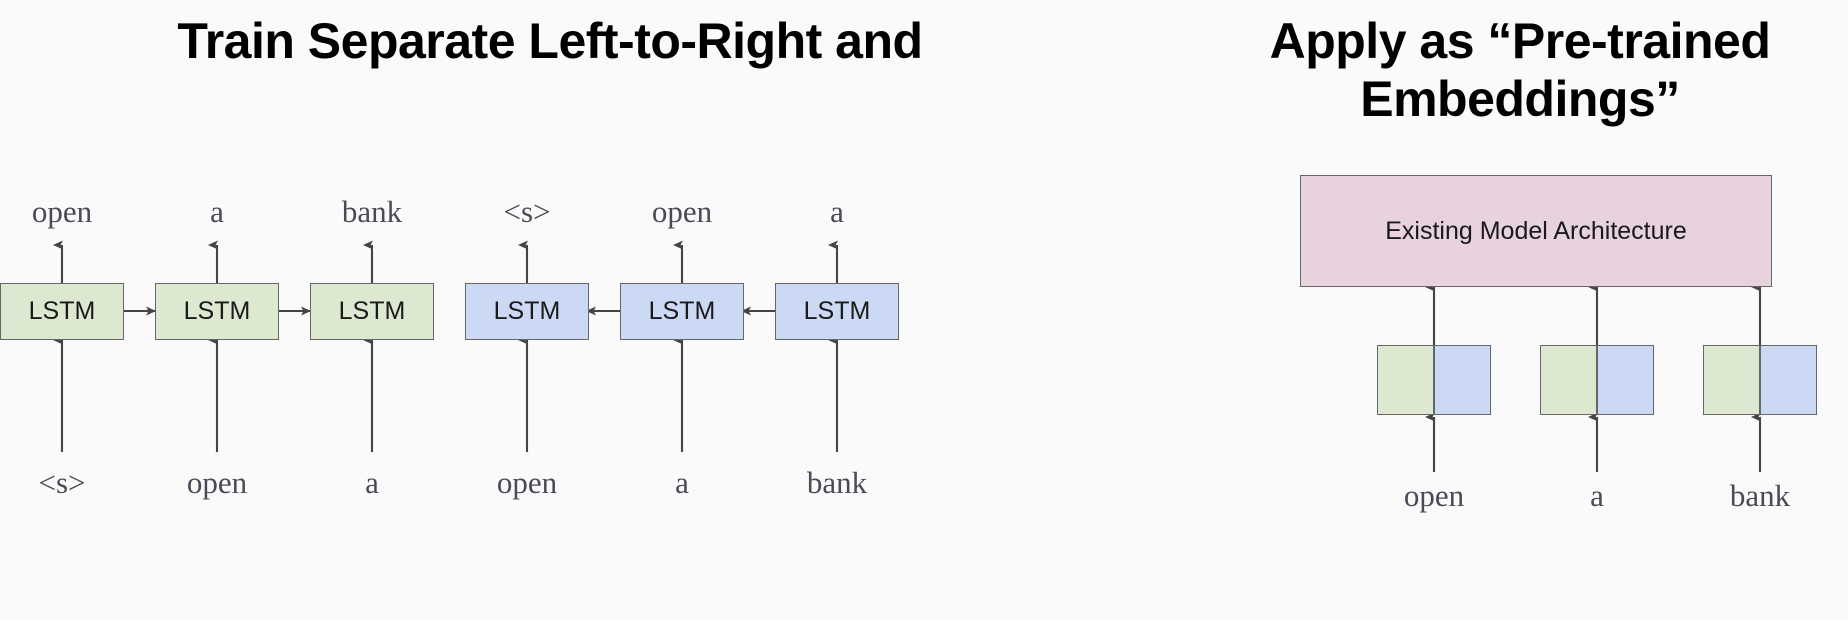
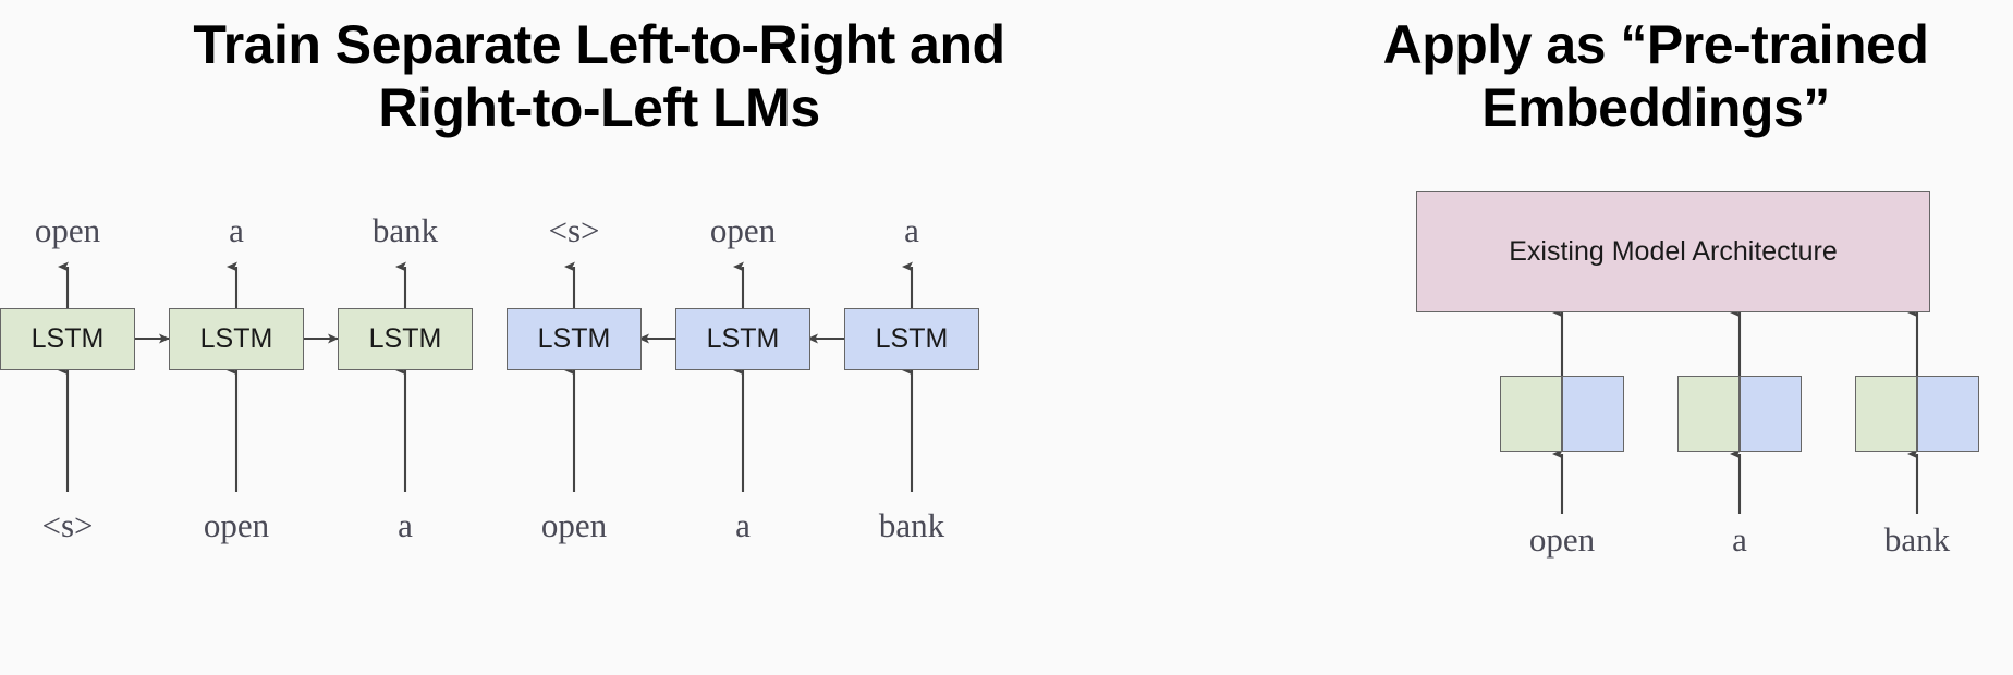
  Train Separate Left-to-Right and
+ Right-to-Left LMs
  Apply as “Pre-trained
  Embeddings”
  open
  a
  bank
  <s>
  open
  a
  LSTM
  LSTM
  LSTM
  LSTM
  LSTM
  LSTM
  <s>
  open
  a
  open
  a
  bank
  Existing Model Architecture
  open
  a
  bank
